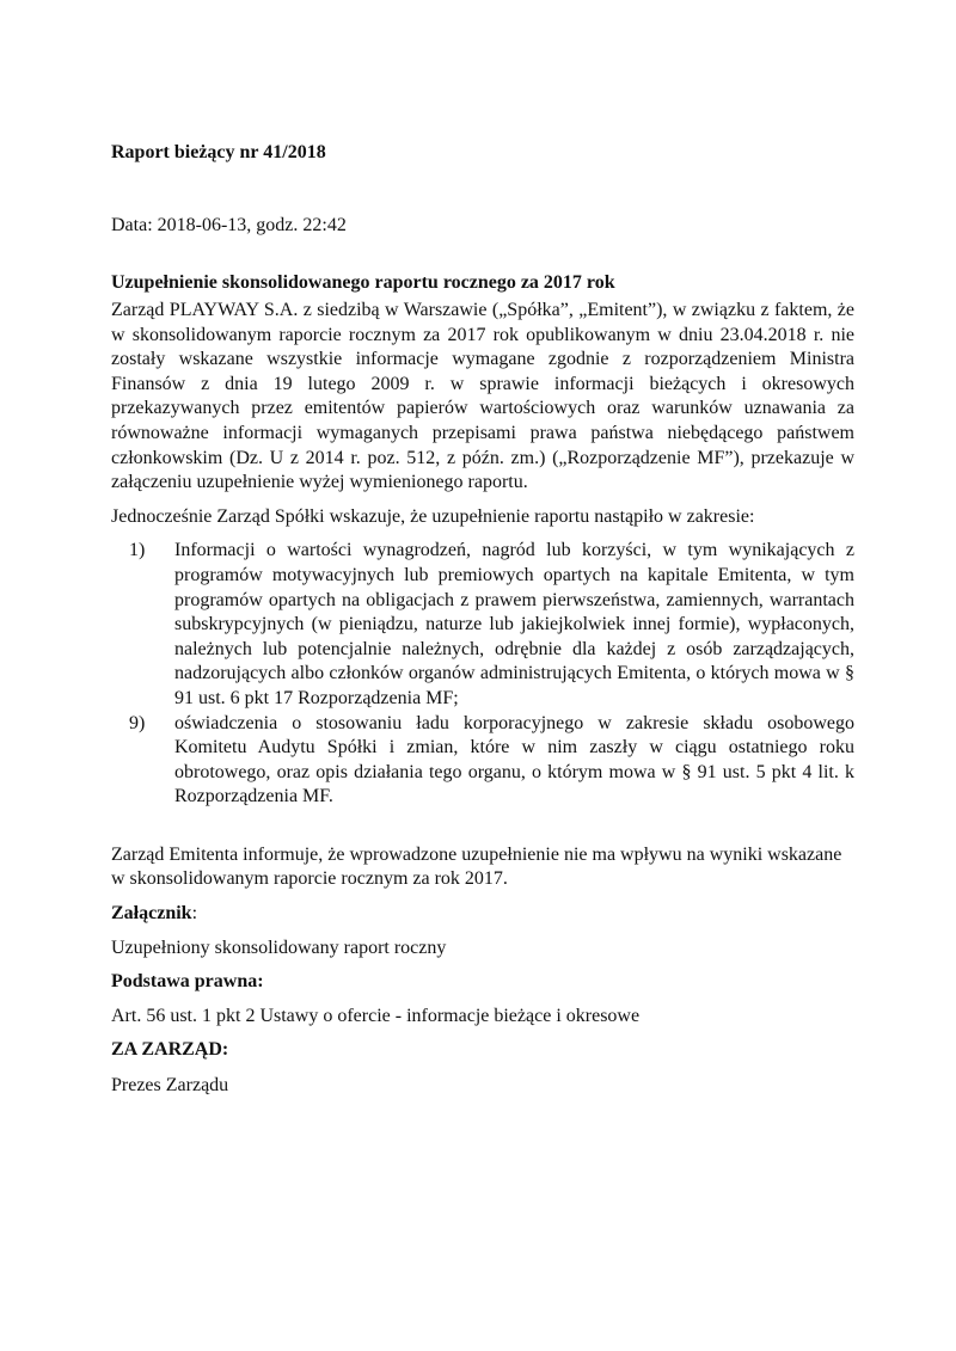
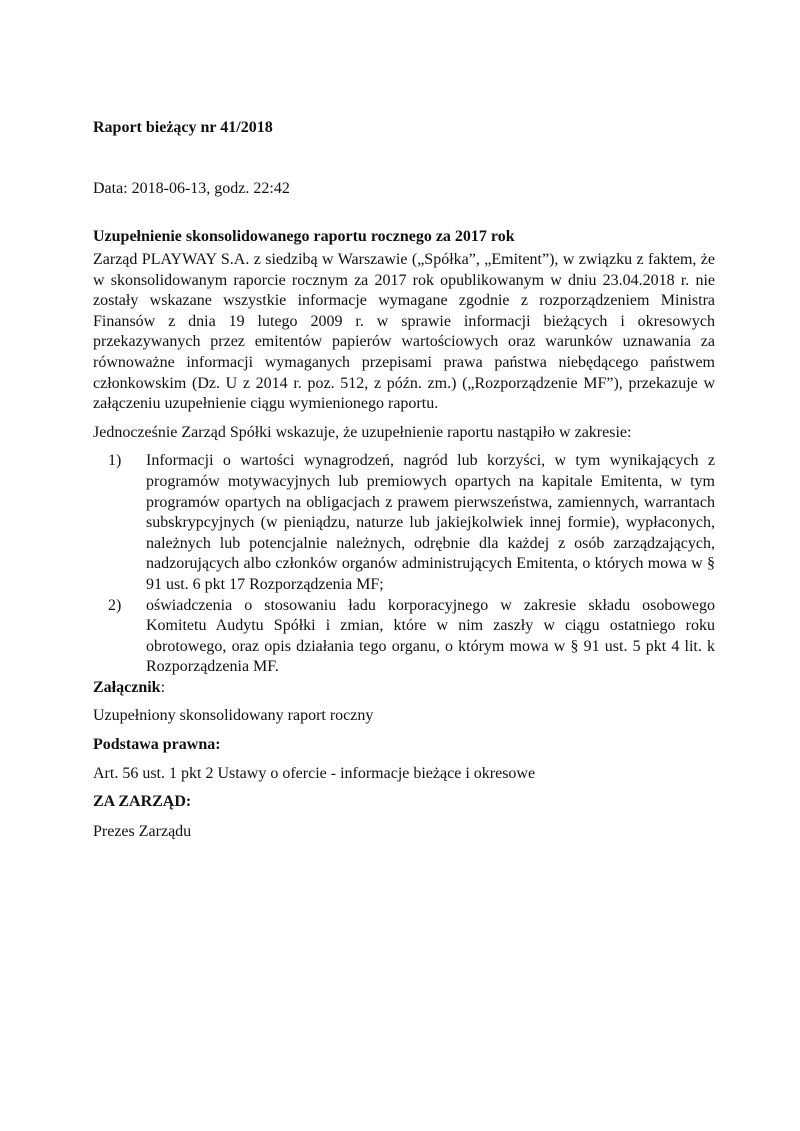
  Raport bieżący nr 41/2018
  Data: 2018-06-13, godz. 22:42
  Uzupełnienie skonsolidowanego raportu rocznego za 2017 rok
- Zarząd PLAYWAY S.A. z siedzibą w Warszawie („Spółka”, „Emitent”), w związku z faktem, że w skonsolidowanym raporcie rocznym za 2017 rok opublikowanym w dniu 23.04.2018 r. nie zostały wskazane wszystkie informacje wymagane zgodnie z rozporządzeniem Ministra Finansów z dnia 19 lutego 2009 r. w sprawie informacji bieżących i okresowych przekazywanych przez emitentów papierów wartościowych oraz warunków uznawania za równoważne informacji wymaganych przepisami prawa państwa niebędącego państwem członkowskim (Dz. U z 2014 r. poz. 512, z późn. zm.) („Rozporządzenie MF”), przekazuje w załączeniu uzupełnienie wyżej wymienionego raportu.
+ Zarząd PLAYWAY S.A. z siedzibą w Warszawie („Spółka”, „Emitent”), w związku z faktem, że w skonsolidowanym raporcie rocznym za 2017 rok opublikowanym w dniu 23.04.2018 r. nie zostały wskazane wszystkie informacje wymagane zgodnie z rozporządzeniem Ministra Finansów z dnia 19 lutego 2009 r. w sprawie informacji bieżących i okresowych przekazywanych przez emitentów papierów wartościowych oraz warunków uznawania za równoważne informacji wymaganych przepisami prawa państwa niebędącego państwem członkowskim (Dz. U z 2014 r. poz. 512, z późn. zm.) („Rozporządzenie MF”), przekazuje w załączeniu uzupełnienie ciągu wymienionego raportu.
  Jednocześnie Zarząd Spółki wskazuje, że uzupełnienie raportu nastąpiło w zakresie:
  1)
  Informacji o wartości wynagrodzeń, nagród lub korzyści, w tym wynikających z programów motywacyjnych lub premiowych opartych na kapitale Emitenta, w tym programów opartych na obligacjach z prawem pierwszeństwa, zamiennych, warrantach subskrypcyjnych (w pieniądzu, naturze lub jakiejkolwiek innej formie), wypłaconych, należnych lub potencjalnie należnych, odrębnie dla każdej z osób zarządzających, nadzorujących albo członków organów administrujących Emitenta, o których mowa w § 91 ust. 6 pkt 17 Rozporządzenia MF;
- 9)
+ 2)
  oświadczenia o stosowaniu ładu korporacyjnego w zakresie składu osobowego Komitetu Audytu Spółki i zmian, które w nim zaszły w ciągu ostatniego roku obrotowego, oraz opis działania tego organu, o którym mowa w § 91 ust. 5 pkt 4 lit. k Rozporządzenia MF.
- Zarząd Emitenta informuje, że wprowadzone uzupełnienie nie ma wpływu na wyniki wskazane w skonsolidowanym raporcie rocznym za rok 2017.
  Załącznik:
  Uzupełniony skonsolidowany raport roczny
  Podstawa prawna:
  Art. 56 ust. 1 pkt 2 Ustawy o ofercie - informacje bieżące i okresowe
  ZA ZARZĄD:
  Prezes Zarządu
